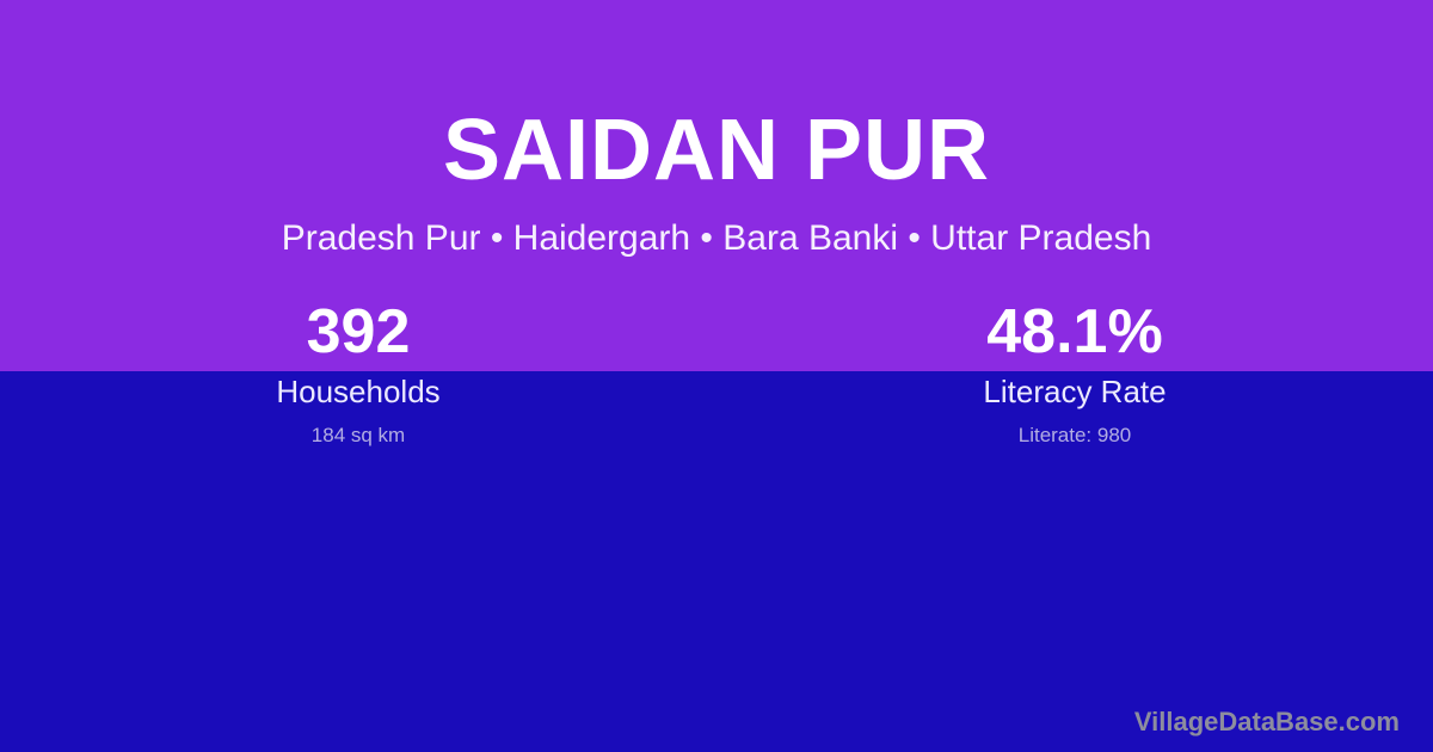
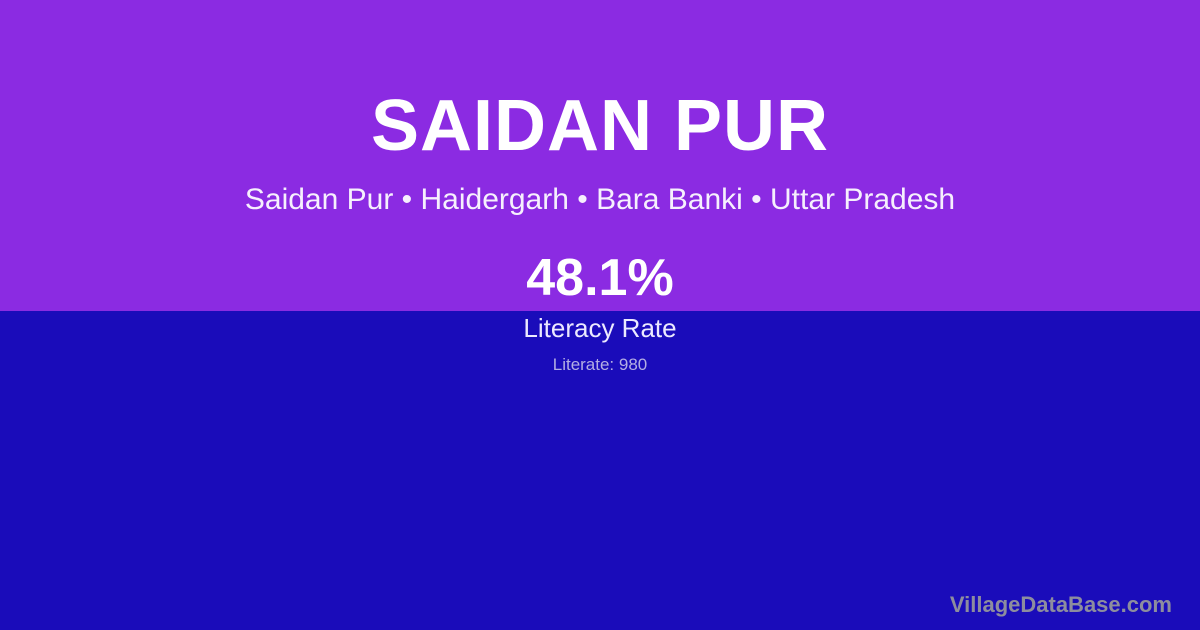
  SAIDAN PUR
- Pradesh Pur • Haidergarh • Bara Banki • Uttar Pradesh
+ Saidan Pur • Haidergarh • Bara Banki • Uttar Pradesh
- 392
- Households
- 184 sq km
  48.1%
  Literacy Rate
  Literate: 980
  VillageDataBase.com
